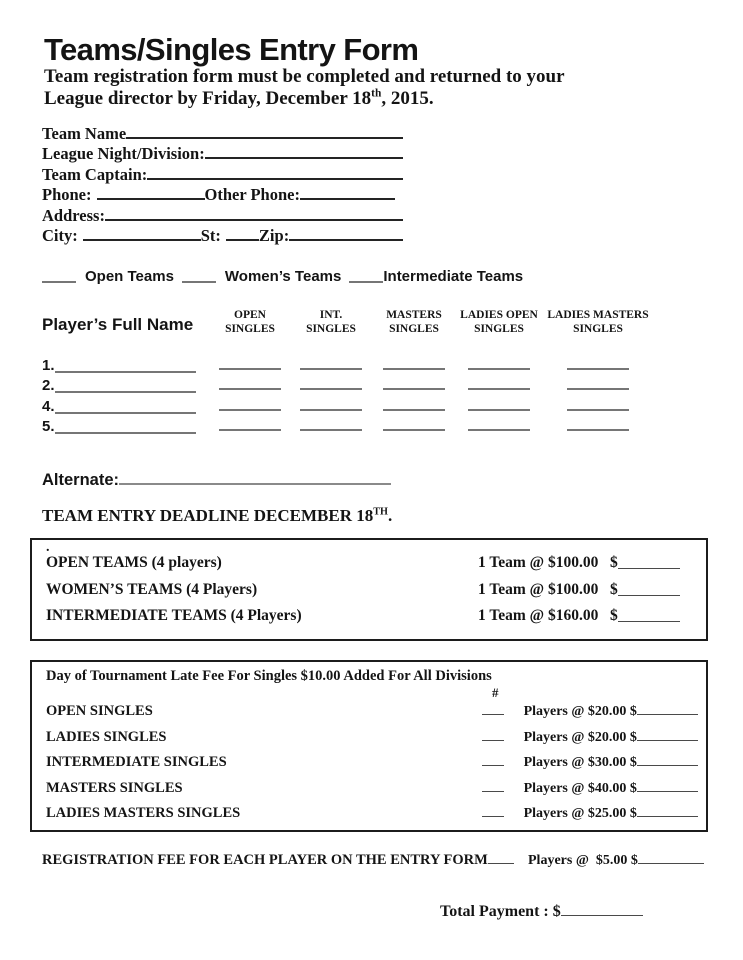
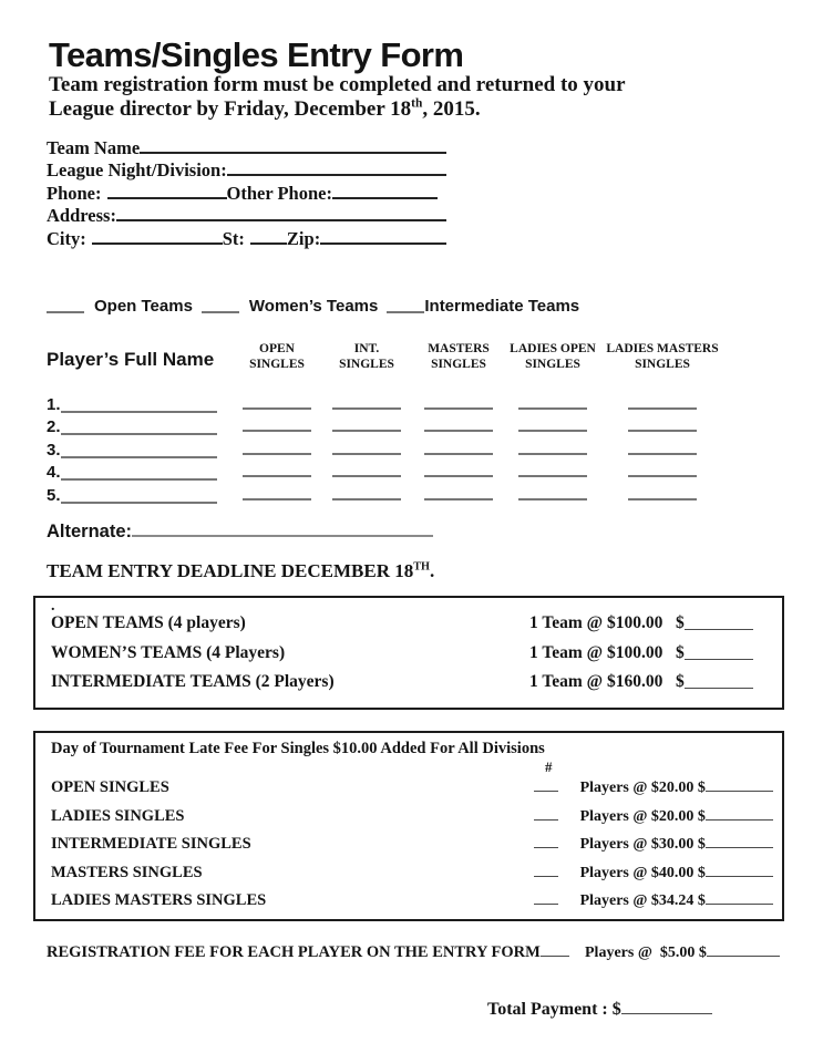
  Teams/Singles Entry Form
  Team registration form must be completed and returned to your
  League director by Friday, December 18th, 2015.
  Team Name
  League Night/Division:
- Team Captain:
  Phone:
  Other Phone:
  Address:
  City:
  St:
  Zip:
  Open Teams Women’s Teams Intermediate Teams
  Player’s Full Name
  OPEN
  SINGLES
  INT.
  SINGLES
  MASTERS
  SINGLES
  LADIES OPEN
  SINGLES
  LADIES MASTERS
  SINGLES
  1.
  2.
+ 3.
  4.
  5.
  Alternate:
  TEAM ENTRY DEADLINE DECEMBER 18TH.
  .
  OPEN TEAMS (4 players)
  1 Team @ $100.00
  $
  WOMEN’S TEAMS (4 Players)
  1 Team @ $100.00
  $
- INTERMEDIATE TEAMS (4 Players)
+ INTERMEDIATE TEAMS (2 Players)
  1 Team @ $160.00
  $
  Day of Tournament Late Fee For Singles $10.00 Added For All Divisions
  #
  OPEN SINGLES
  Players @ $20.00 $
  LADIES SINGLES
  Players @ $20.00 $
  INTERMEDIATE SINGLES
  Players @ $30.00 $
  MASTERS SINGLES
  Players @ $40.00 $
  LADIES MASTERS SINGLES
- Players @ $25.00 $
+ Players @ $34.24 $
  REGISTRATION FEE FOR EACH PLAYER ON THE ENTRY FORM
  Players @ $5.00 $
  Total Payment : $
